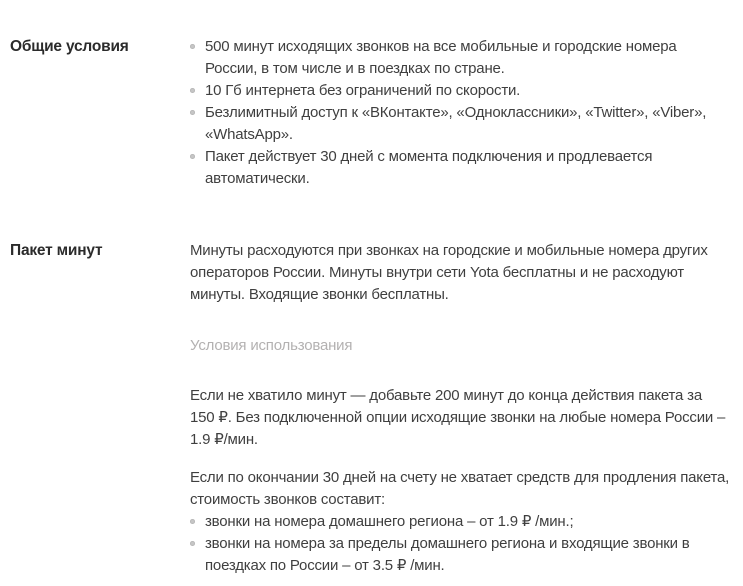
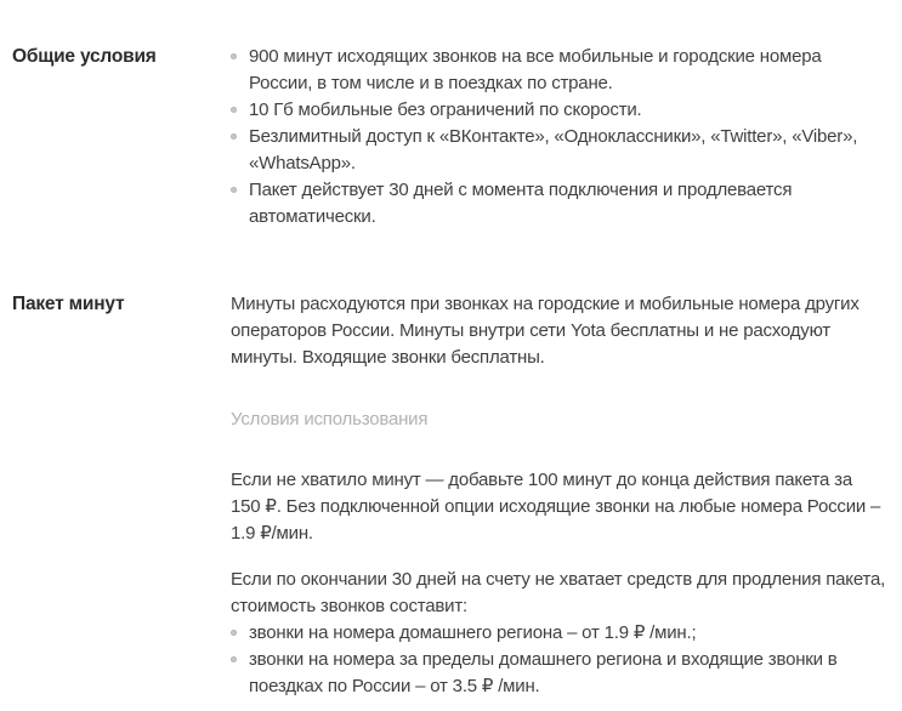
  Общие условия
- 500 минут исходящих звонков на все мобильные и городские номера России, в том числе и в поездках по стране.
+ 900 минут исходящих звонков на все мобильные и городские номера России, в том числе и в поездках по стране.
- 10 Гб интернета без ограничений по скорости.
+ 10 Гб мобильные без ограничений по скорости.
  Безлимитный доступ к «ВКонтакте», «Одноклассники», «Twitter», «Viber», «WhatsApp».
  Пакет действует 30 дней с момента подключения и продлевается автоматически.
  Пакет минут
  Минуты расходуются при звонках на городские и мобильные номера других операторов России. Минуты внутри сети Yota бесплатны и не расходуют минуты. Входящие звонки бесплатны.
  Условия использования
- Если не хватило минут — добавьте 200 минут до конца действия пакета за 150 ₽. Без подключенной опции исходящие звонки на любые номера России – 1.9 ₽/мин.
+ Если не хватило минут — добавьте 100 минут до конца действия пакета за 150 ₽. Без подключенной опции исходящие звонки на любые номера России – 1.9 ₽/мин.
  Если по окончании 30 дней на счету не хватает средств для продления пакета, стоимость звонков составит:
  звонки на номера домашнего региона – от 1.9 ₽ /мин.;
  звонки на номера за пределы домашнего региона и входящие звонки в поездках по России – от 3.5 ₽ /мин.
